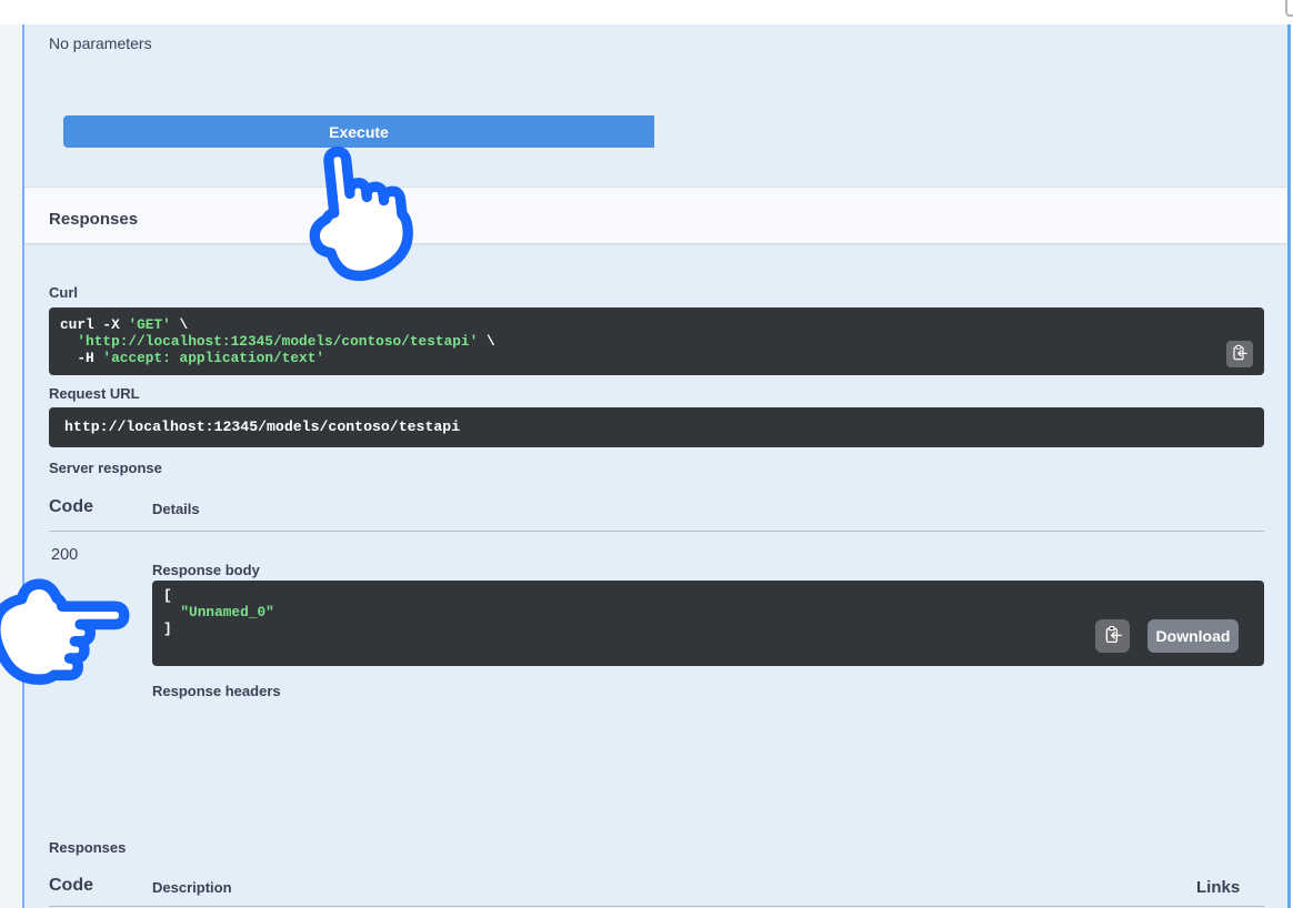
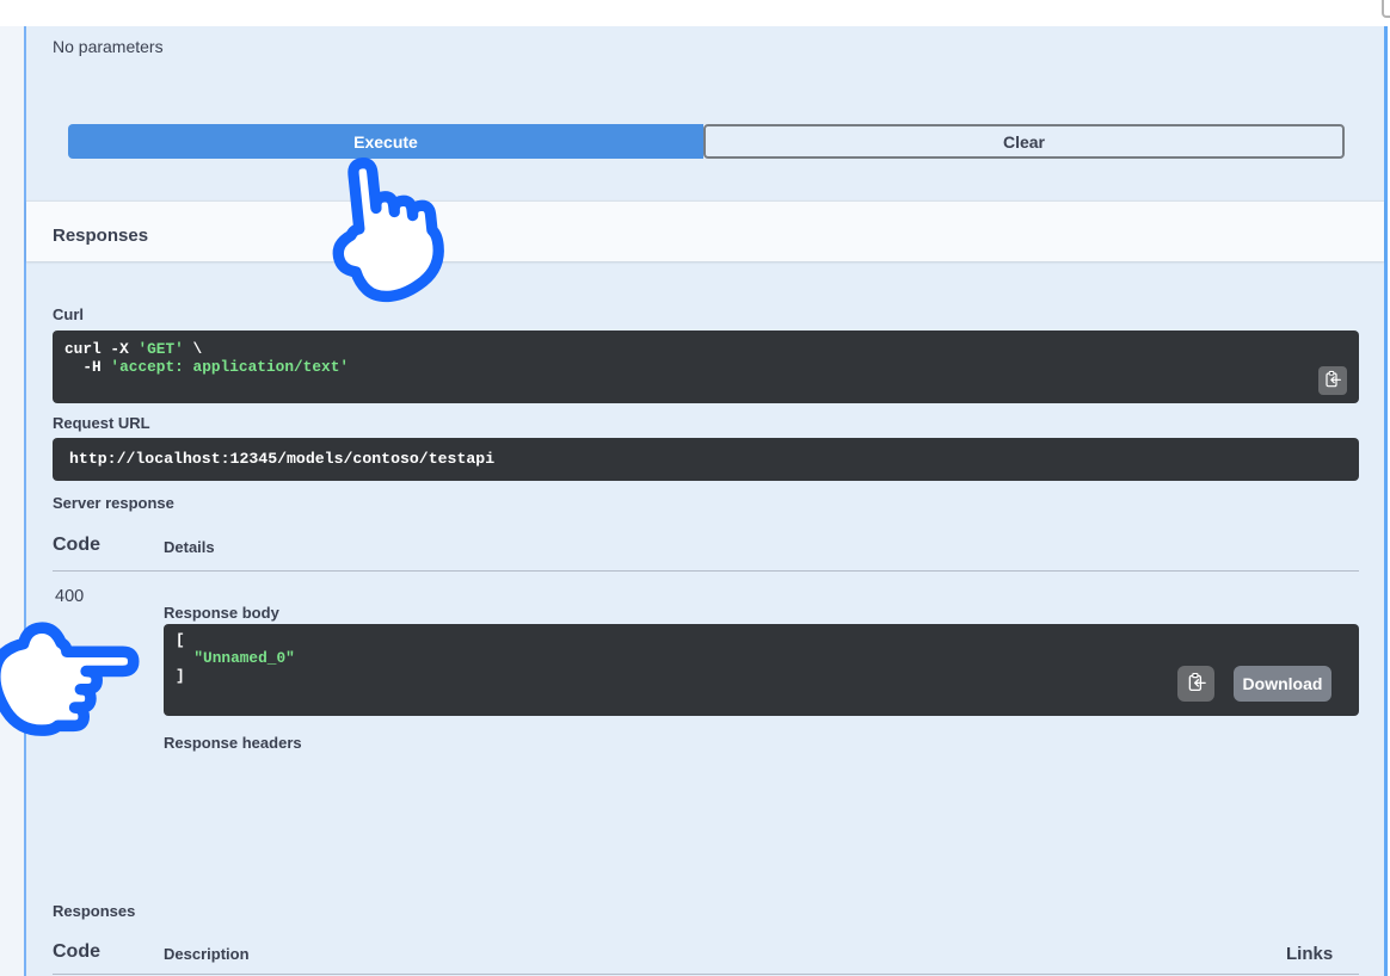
  No parameters
  Execute
+ Clear
  Responses
  Curl
  curl -X 'GET' \
- 'http://localhost:12345/models/contoso/testapi' \
  -H 'accept: application/text'
  Request URL
  http://localhost:12345/models/contoso/testapi
  Server response
  Code
  Details
- 200
+ 400
  Response body
  [
  "Unnamed_0"
  ]
  Download
  Response headers
  Responses
  Code
  Description
  Links
